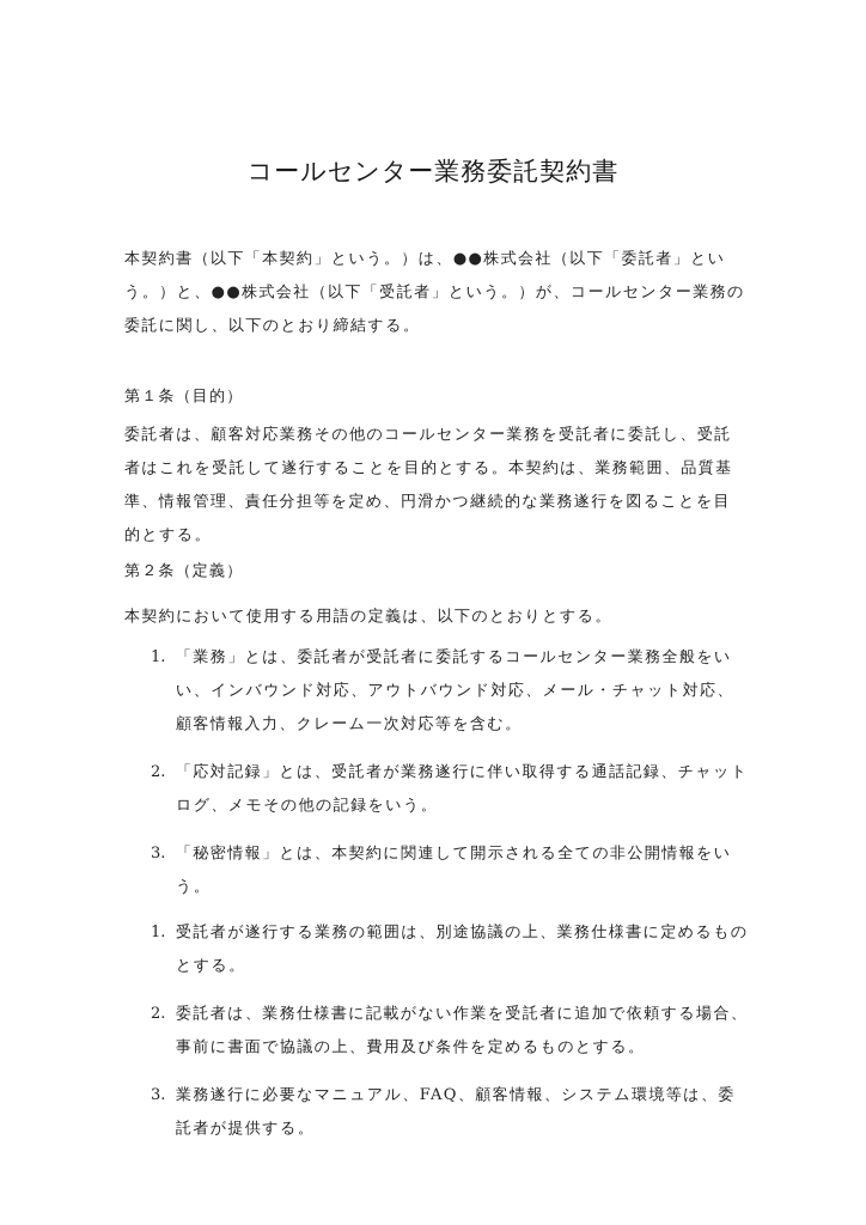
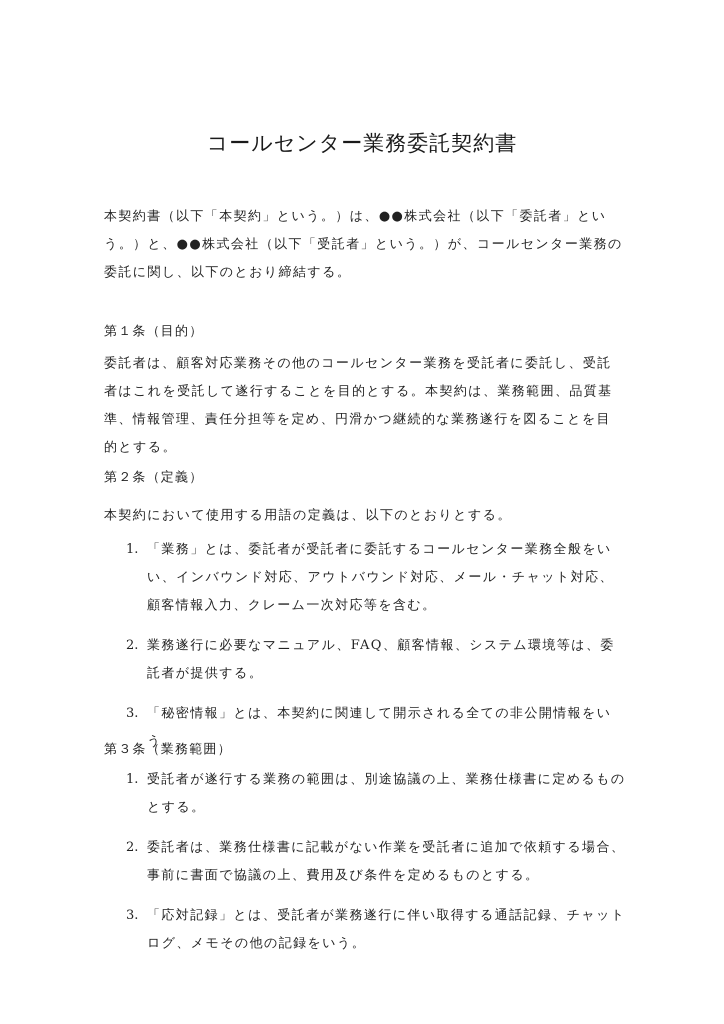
  コールセンター業務委託契約書
  本契約書（以下「本契約」という。）は、●●株式会社（以下「委託者」という。）と、●●株式会社（以下「受託者」という。）が、コールセンター業務の委託に関し、以下のとおり締結する。
  第１条（目的）
  委託者は、顧客対応業務その他のコールセンター業務を受託者に委託し、受託者はこれを受託して遂行することを目的とする。本契約は、業務範囲、品質基準、情報管理、責任分担等を定め、円滑かつ継続的な業務遂行を図ることを目的とする。
  第２条（定義）
  本契約において使用する用語の定義は、以下のとおりとする。
  1.
  「業務」とは、委託者が受託者に委託するコールセンター業務全般をいい、インバウンド対応、アウトバウンド対応、メール・チャット対応、顧客情報入力、クレーム一次対応等を含む。
  2.
- 「応対記録」とは、受託者が業務遂行に伴い取得する通話記録、チャットログ、メモその他の記録をいう。
+ 業務遂行に必要なマニュアル、FAQ、顧客情報、システム環境等は、委託者が提供する。
  3.
  「秘密情報」とは、本契約に関連して開示される全ての非公開情報をいう。
+ 第３条（業務範囲）
  1.
  受託者が遂行する業務の範囲は、別途協議の上、業務仕様書に定めるものとする。
  2.
  委託者は、業務仕様書に記載がない作業を受託者に追加で依頼する場合、事前に書面で協議の上、費用及び条件を定めるものとする。
  3.
- 業務遂行に必要なマニュアル、FAQ、顧客情報、システム環境等は、委託者が提供する。
+ 「応対記録」とは、受託者が業務遂行に伴い取得する通話記録、チャットログ、メモその他の記録をいう。
